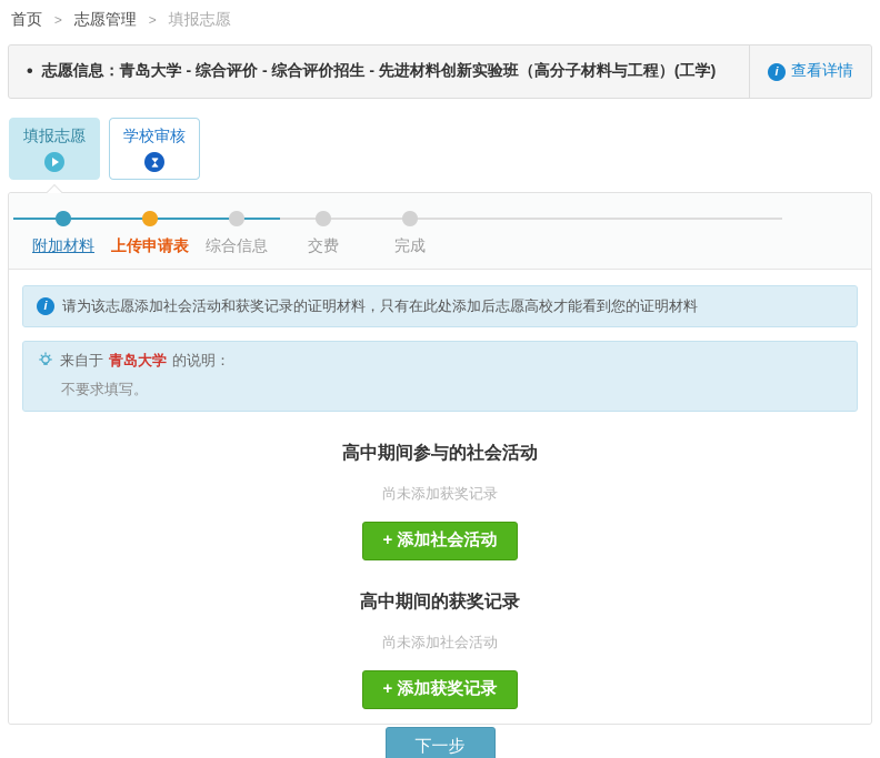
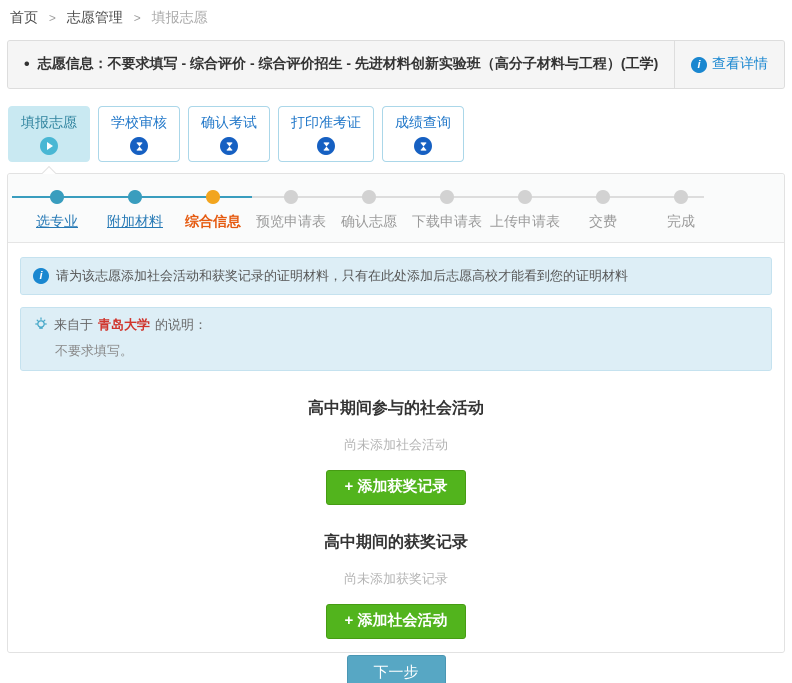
  首页 > 志愿管理 > 填报志愿
  •
  志愿信息：
- 青岛大学 - 综合评价 - 综合评价招生 - 先进材料创新实验班（高分子材料与工程）(工学)
+ 不要求填写 - 综合评价 - 综合评价招生 - 先进材料创新实验班（高分子材料与工程）(工学)
  i
  查看详情
  填报志愿
  学校审核
+ 确认考试
+ 打印准考证
+ 成绩查询
+ 选专业
  附加材料
- 上传申请表
+ 综合信息
+ 预览申请表
+ 确认志愿
+ 下载申请表
- 综合信息
+ 上传申请表
  交费
  完成
  i
  请为该志愿添加社会活动和获奖记录的证明材料，只有在此处添加后志愿高校才能看到您的证明材料
  来自于
  青岛大学
  的说明：
  不要求填写。
  高中期间参与的社会活动
- 尚未添加获奖记录
+ 尚未添加社会活动
- + 添加社会活动
+ + 添加获奖记录
  高中期间的获奖记录
- 尚未添加社会活动
+ 尚未添加获奖记录
- + 添加获奖记录
+ + 添加社会活动
  下一步
